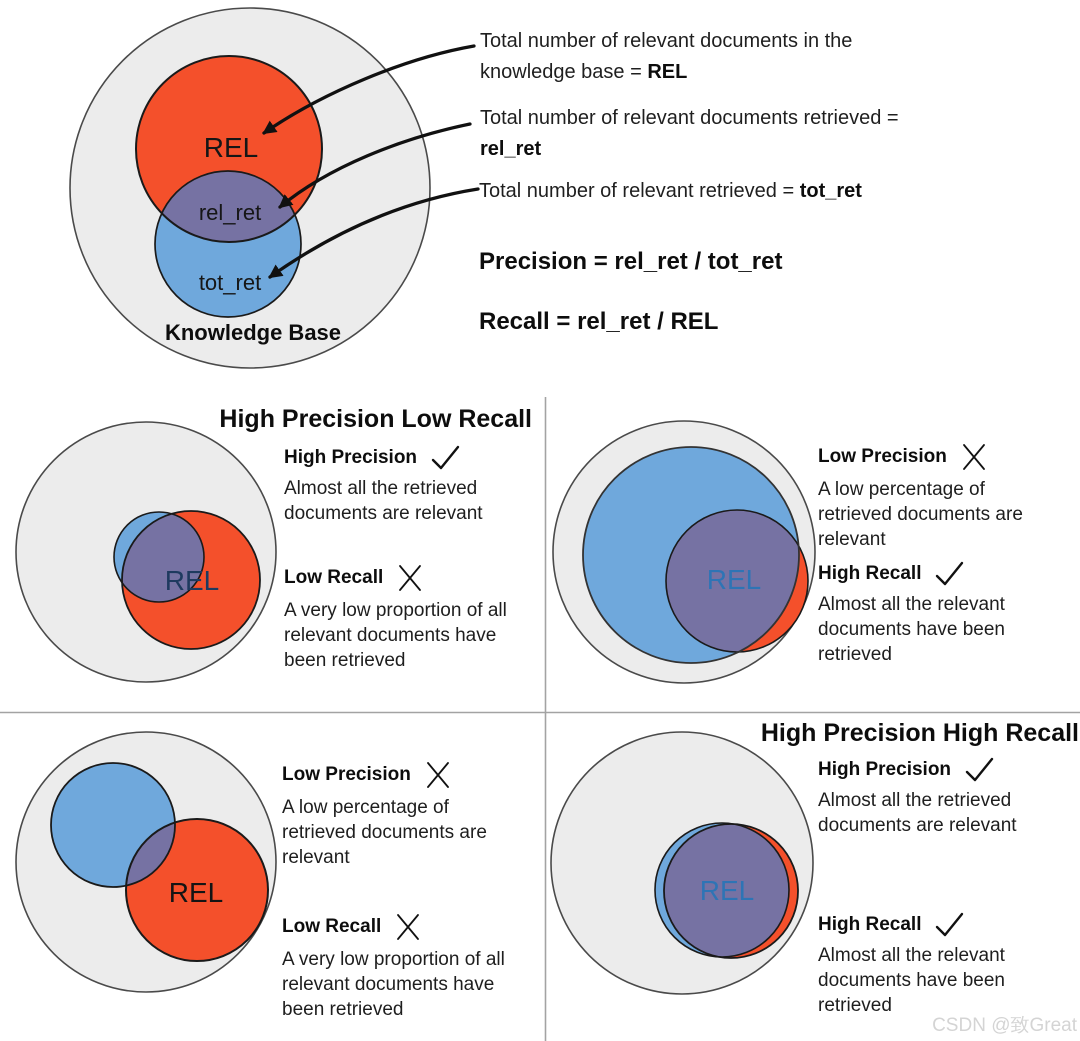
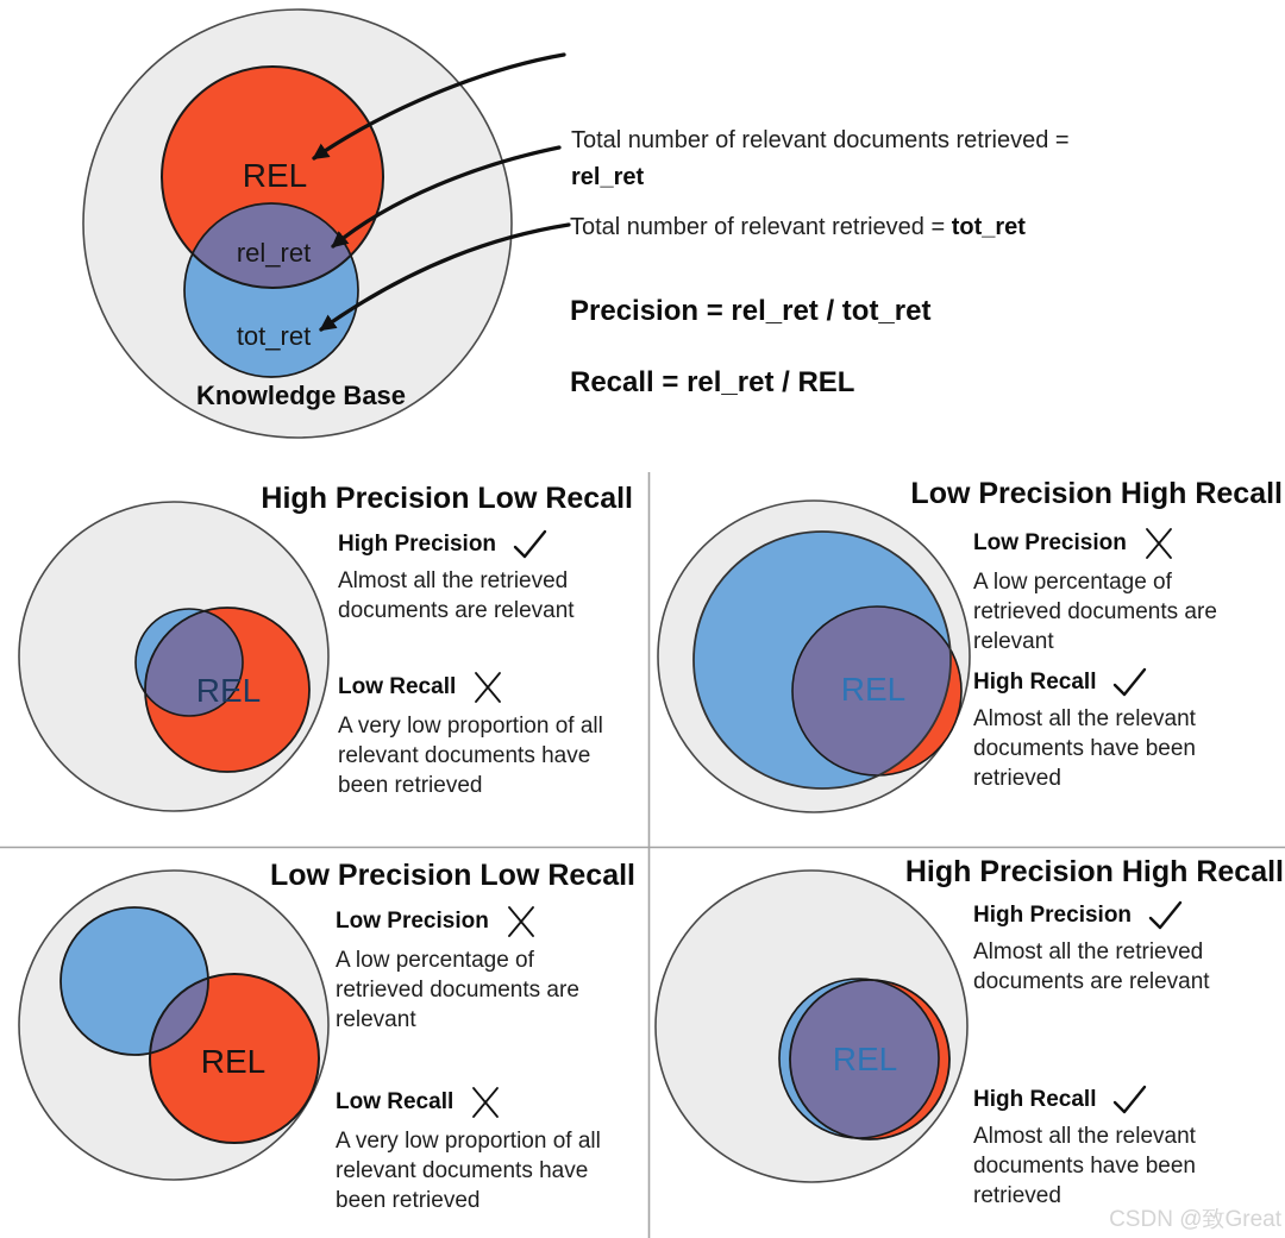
  REL
  rel_ret
  tot_ret
  Knowledge Base
- Total number of relevant documents in the knowledge base = REL
  Total number of relevant documents retrieved = rel_ret
  Total number of relevant retrieved = tot_ret
  Precision = rel_ret / tot_ret
  Recall = rel_ret / REL
  High Precision Low Recall
  REL
  High Precision
  Almost all the retrieved documents are relevant
  Low Recall
  A very low proportion of all relevant documents have been retrieved
+ Low Precision High Recall
  REL
  Low Precision
  A low percentage of retrieved documents are relevant
  High Recall
  Almost all the relevant documents have been retrieved
+ Low Precision Low Recall
  REL
  Low Precision
  A low percentage of retrieved documents are relevant
  Low Recall
  A very low proportion of all relevant documents have been retrieved
  High Precision High Recall
  REL
  High Precision
  Almost all the retrieved documents are relevant
  High Recall
  Almost all the relevant documents have been retrieved
  CSDN @致Great
